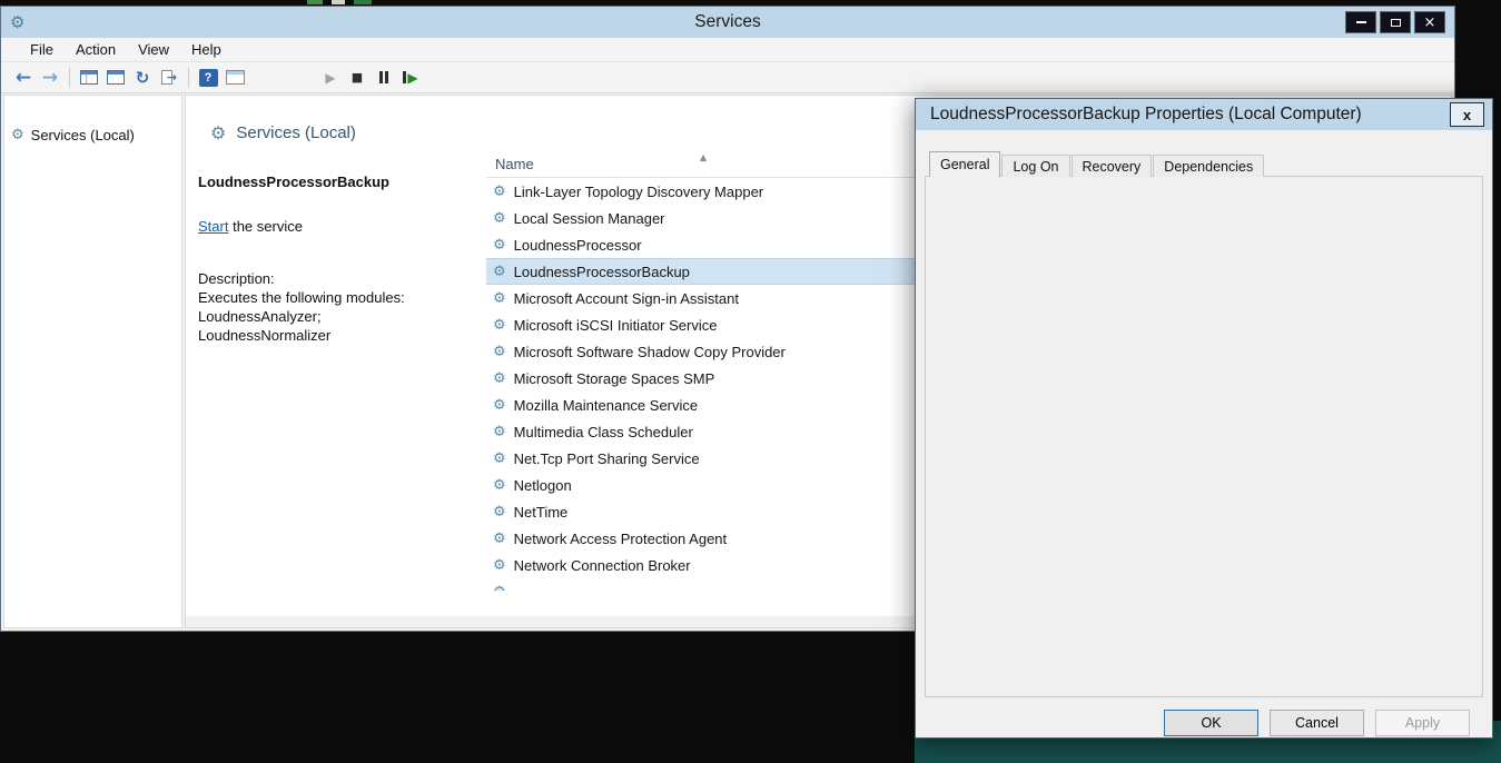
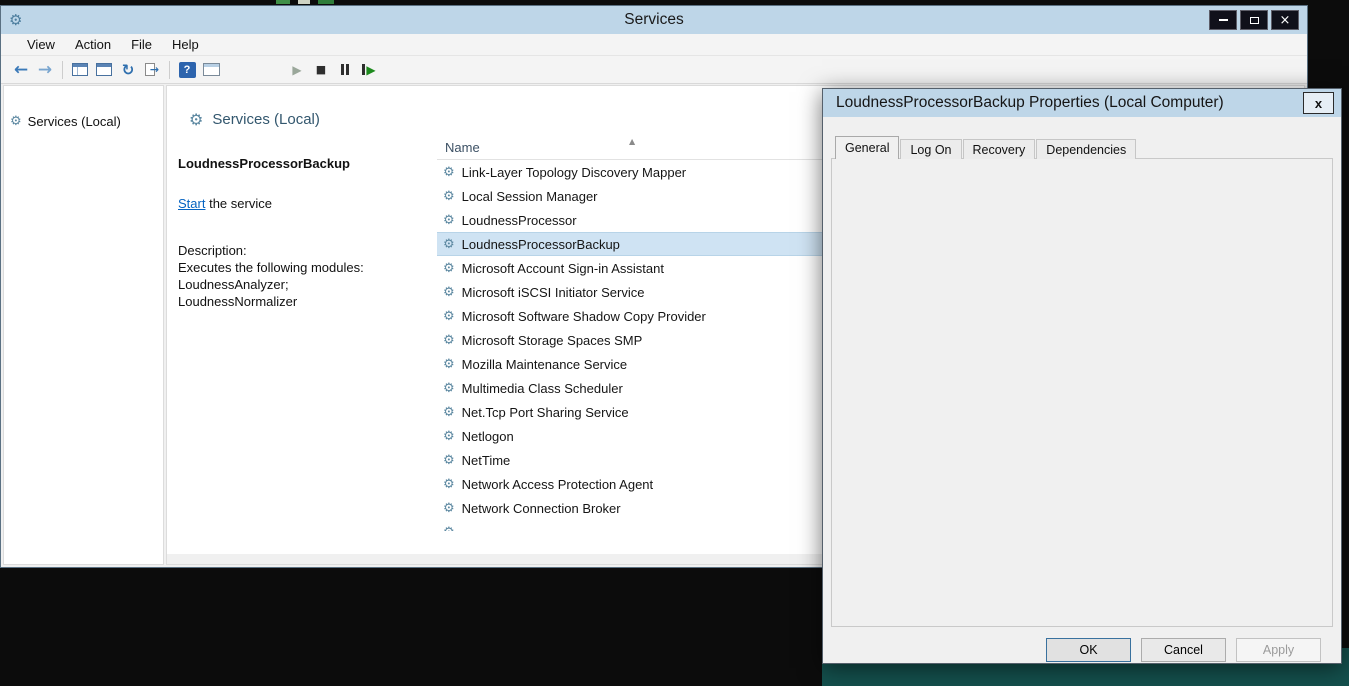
  ⚙
  Services
  ×
- File
+ View
  Action
- View
+ File
  Help
  ←
  →
  ↻
  →
  ?
  ▶
  ■
  ▶
  ⚙
  Services (Local)
  ⚙
  Services (Local)
  LoudnessProcessorBackup
  Start the service
  Description:
  Executes the following modules:
  LoudnessAnalyzer;
  LoudnessNormalizer
  Name
  ▲
  ⚙
  Link-Layer Topology Discovery Mapper
  ⚙
  Local Session Manager
  ⚙
  LoudnessProcessor
  ⚙
  LoudnessProcessorBackup
  ⚙
  Microsoft Account Sign-in Assistant
  ⚙
  Microsoft iSCSI Initiator Service
  ⚙
  Microsoft Software Shadow Copy Provider
  ⚙
  Microsoft Storage Spaces SMP
  ⚙
  Mozilla Maintenance Service
  ⚙
  Multimedia Class Scheduler
  ⚙
  Net.Tcp Port Sharing Service
  ⚙
  Netlogon
  ⚙
  NetTime
  ⚙
  Network Access Protection Agent
  ⚙
  Network Connection Broker
  LoudnessProcessorBackup Properties (Local Computer)
  x
  General
  Log On
  Recovery
  Dependencies
  OK
  Cancel
  Apply
